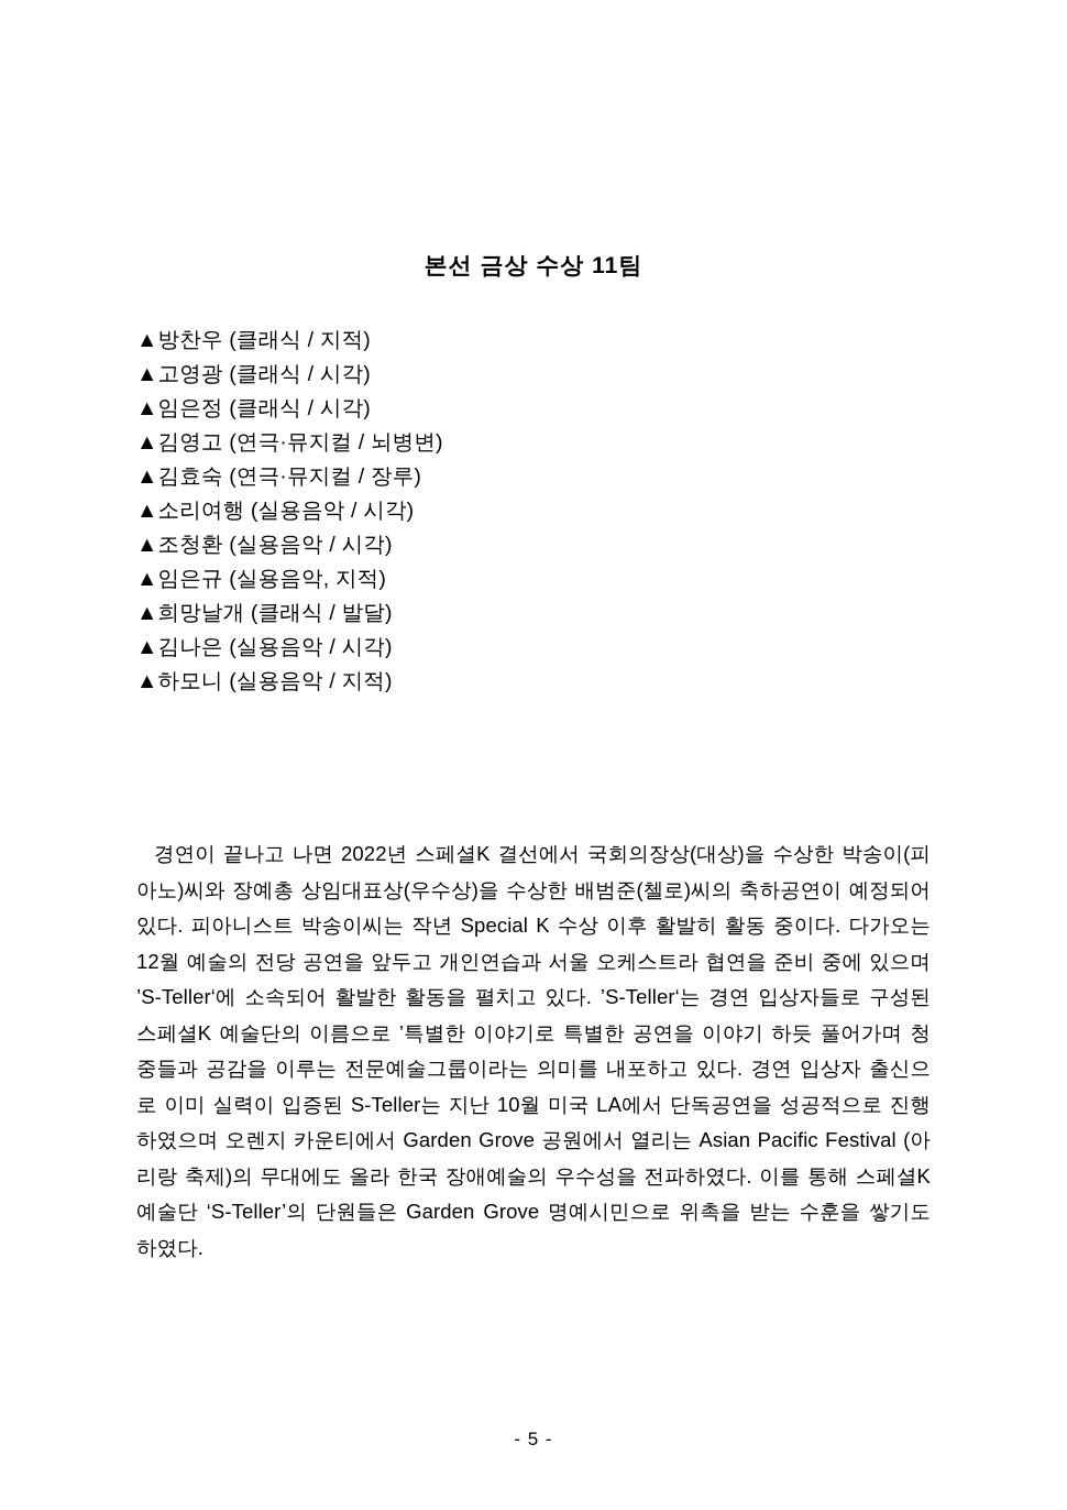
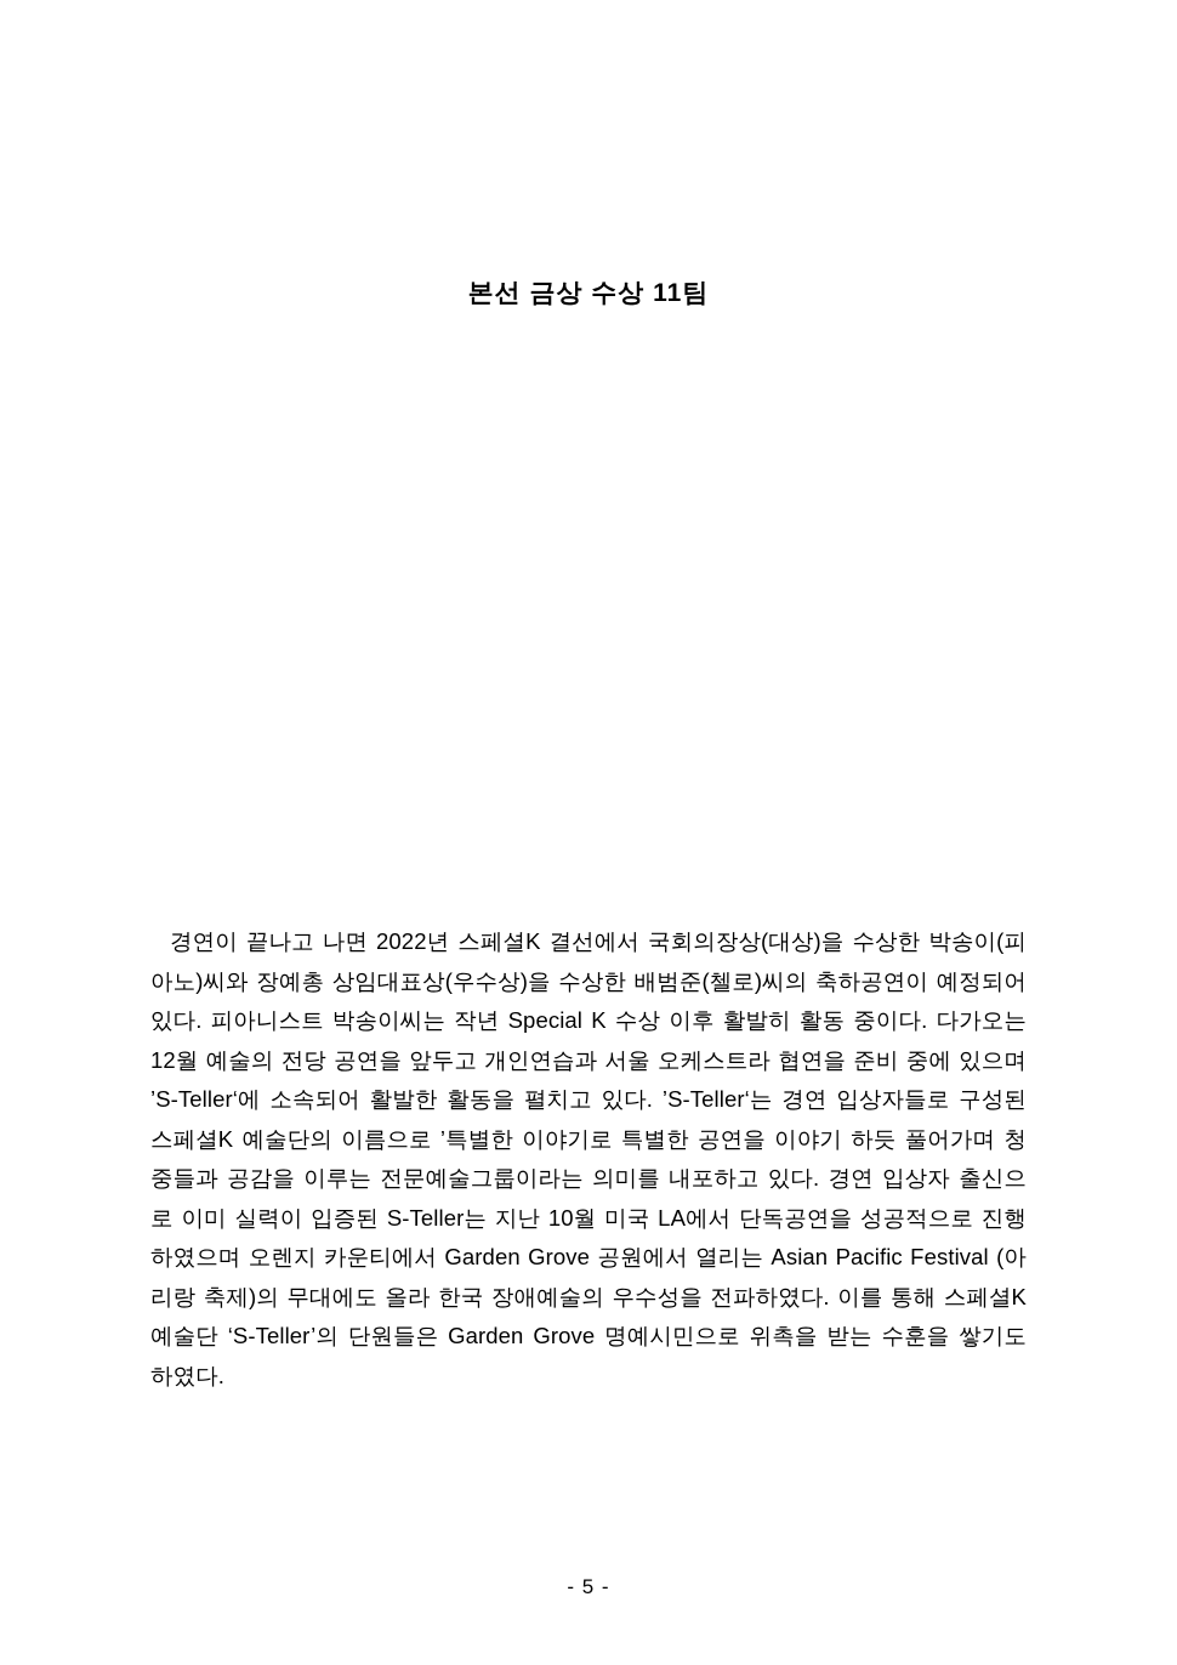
  본선 금상 수상 11팀
- ▲방찬우 (클래식 / 지적)
- ▲고영광 (클래식 / 시각)
- ▲임은정 (클래식 / 시각)
- ▲김영고 (연극·뮤지컬 / 뇌병변)
- ▲김효숙 (연극·뮤지컬 / 장루)
- ▲소리여행 (실용음악 / 시각)
- ▲조청환 (실용음악 / 시각)
- ▲임은규 (실용음악, 지적)
- ▲희망날개 (클래식 / 발달)
- ▲김나은 (실용음악 / 시각)
- ▲하모니 (실용음악 / 지적)
  경연이 끝나고 나면 2022년 스페셜K 결선에서 국회의장상(대상)을 수상한 박송이(피아노)씨와 장예총 상임대표상(우수상)을 수상한 배범준(첼로)씨의 축하공연이 예정되어있다. 피아니스트 박송이씨는 작년 Special K 수상 이후 활발히 활동 중이다. 다가오는 12월 예술의 전당 공연을 앞두고 개인연습과 서울 오케스트라 협연을 준비 중에 있으며 ’S-Teller‘에 소속되어 활발한 활동을 펼치고 있다. ’S-Teller‘는 경연 입상자들로 구성된 스페셜K 예술단의 이름으로 ’특별한 이야기로 특별한 공연을 이야기 하듯 풀어가며 청중들과 공감을 이루는 전문예술그룹이라는 의미를 내포하고 있다. 경연 입상자 출신으로 이미 실력이 입증된 S-Teller는 지난 10월 미국 LA에서 단독공연을 성공적으로 진행하였으며 오렌지 카운티에서 Garden Grove 공원에서 열리는 Asian Pacific Festival (아리랑 축제)의 무대에도 올라 한국 장애예술의 우수성을 전파하였다. 이를 통해 스페셜K 예술단 ‘S-Teller’의 단원들은 Garden Grove 명예시민으로 위촉을 받는 수훈을 쌓기도 하였다.
  - 5 -
